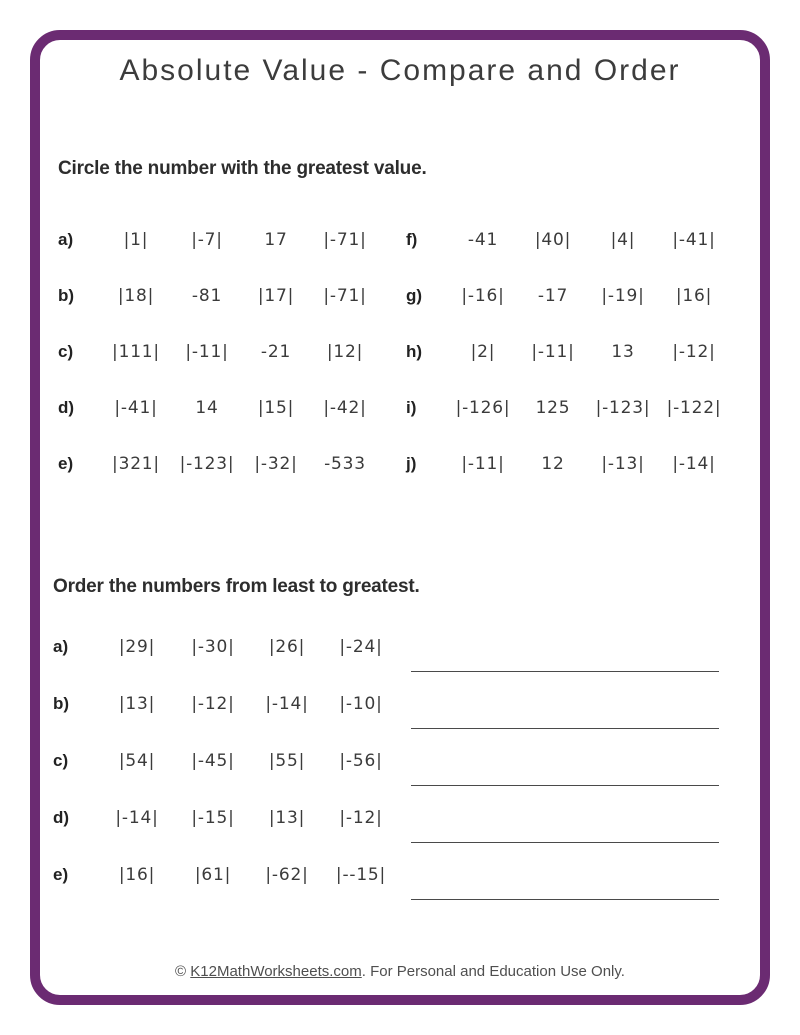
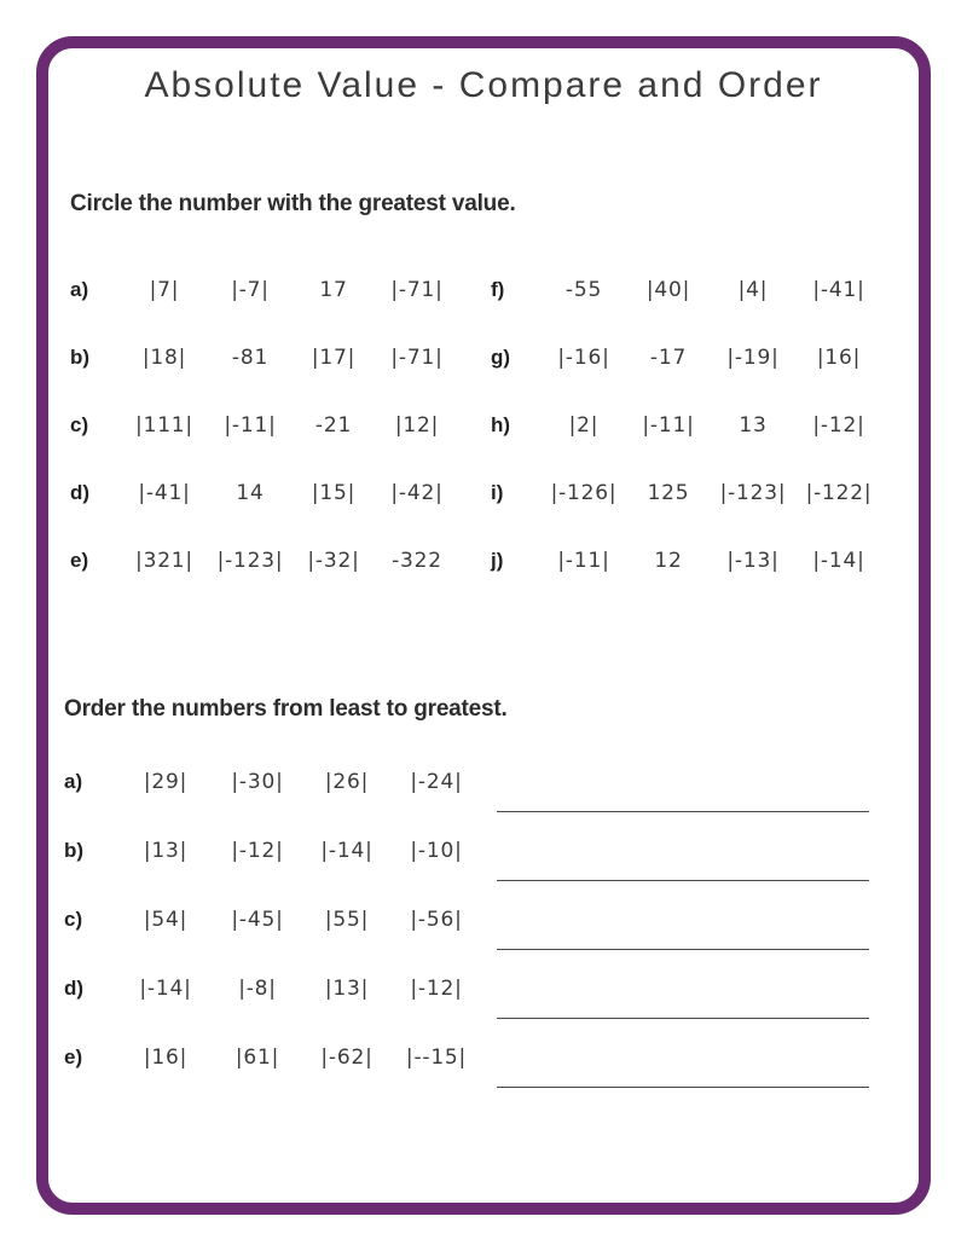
  Absolute Value - Compare and Order
  Circle the number with the greatest value.
  a)
- |1|
+ |7|
  |-7|
  17
  |-71|
  f)
- -41
+ -55
  |40|
  |4|
  |-41|
  b)
  |18|
  -81
  |17|
  |-71|
  g)
  |-16|
  -17
  |-19|
  |16|
  c)
  |111|
  |-11|
  -21
  |12|
  h)
  |2|
  |-11|
  13
  |-12|
  d)
  |-41|
  14
  |15|
  |-42|
  i)
  |-126|
  125
  |-123|
  |-122|
  e)
  |321|
  |-123|
  |-32|
- -533
+ -322
  j)
  |-11|
  12
  |-13|
  |-14|
  Order the numbers from least to greatest.
  a)
  |29|
  |-30|
  |26|
  |-24|
  b)
  |13|
  |-12|
  |-14|
  |-10|
  c)
  |54|
  |-45|
  |55|
  |-56|
  d)
  |-14|
- |-15|
+ |-8|
  |13|
  |-12|
  e)
  |16|
  |61|
  |-62|
  |--15|
- © K12MathWorksheets.com. For Personal and Education Use Only.
